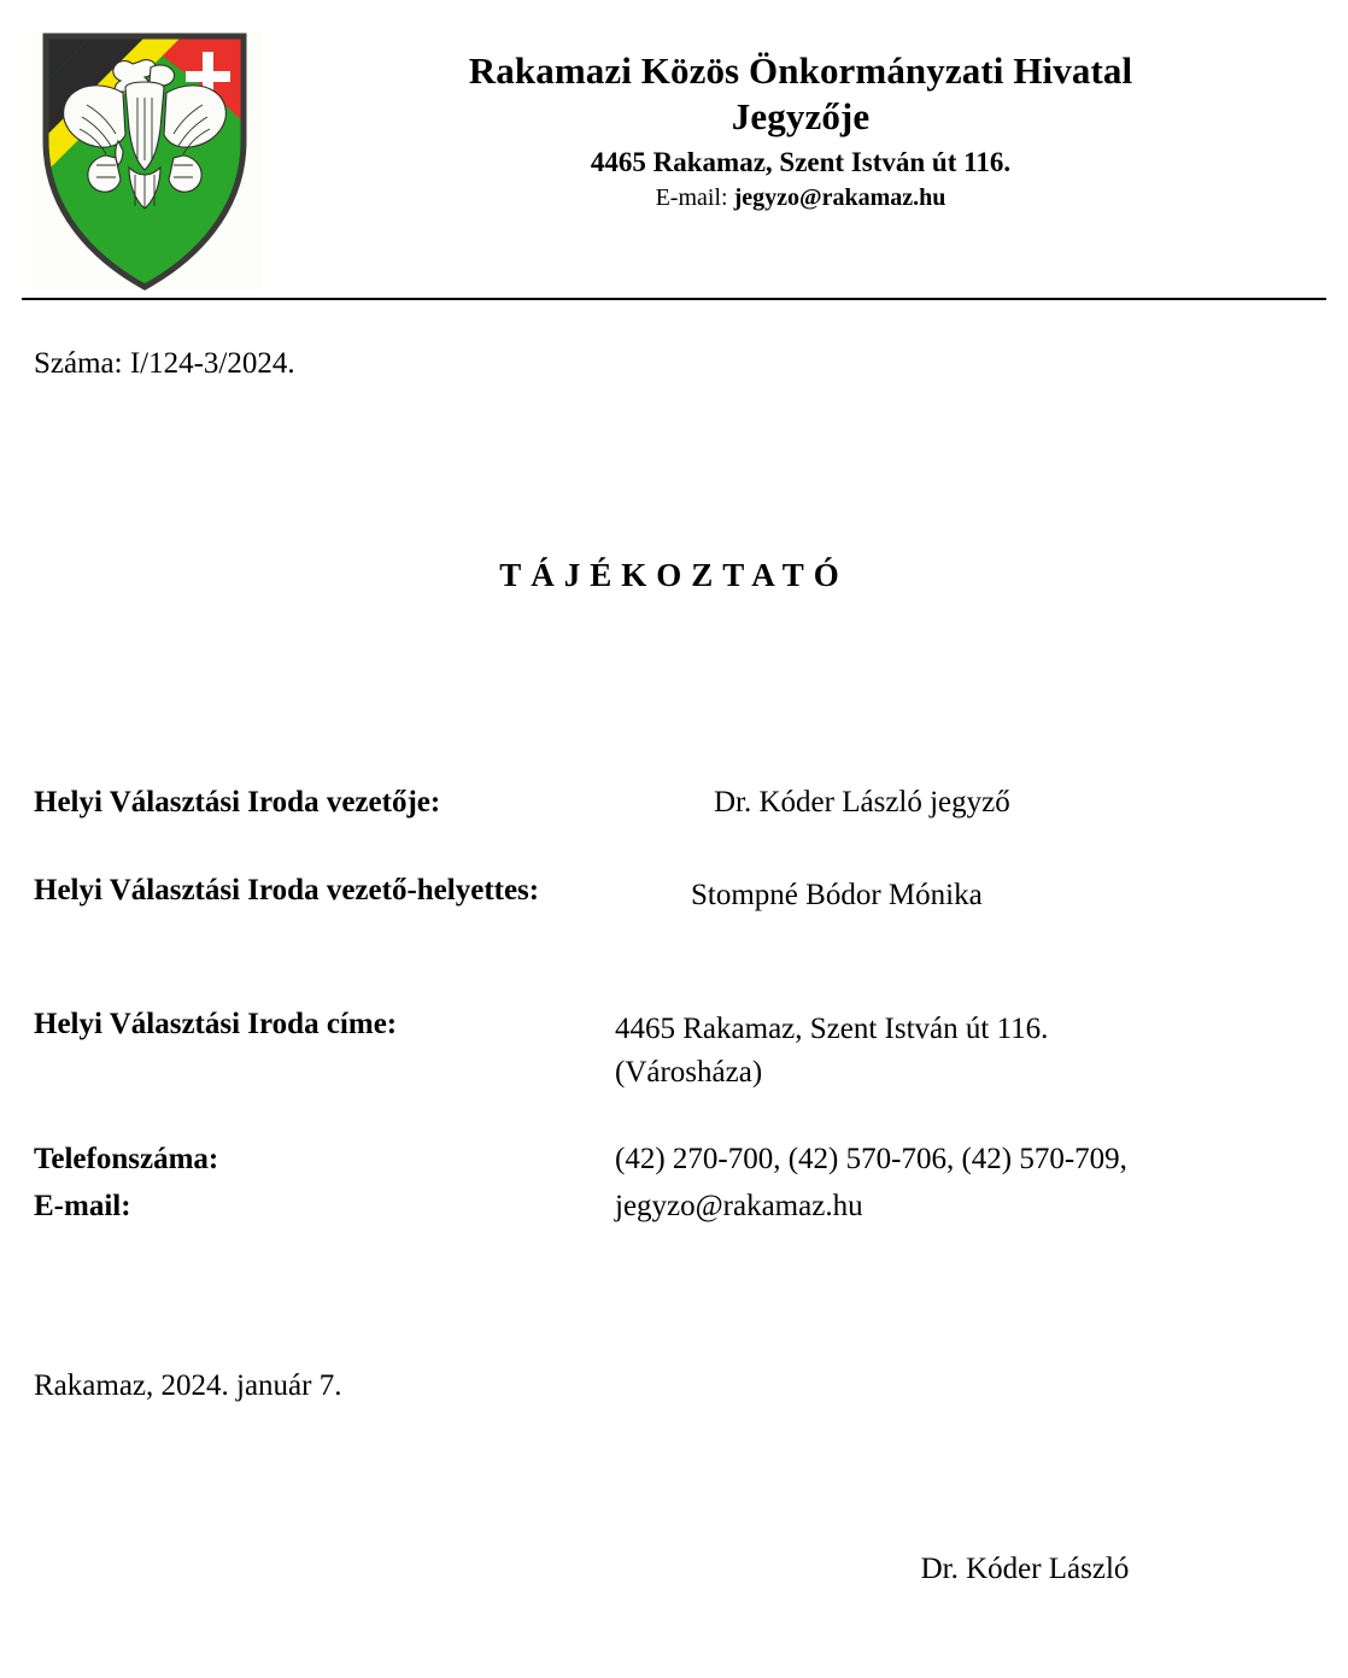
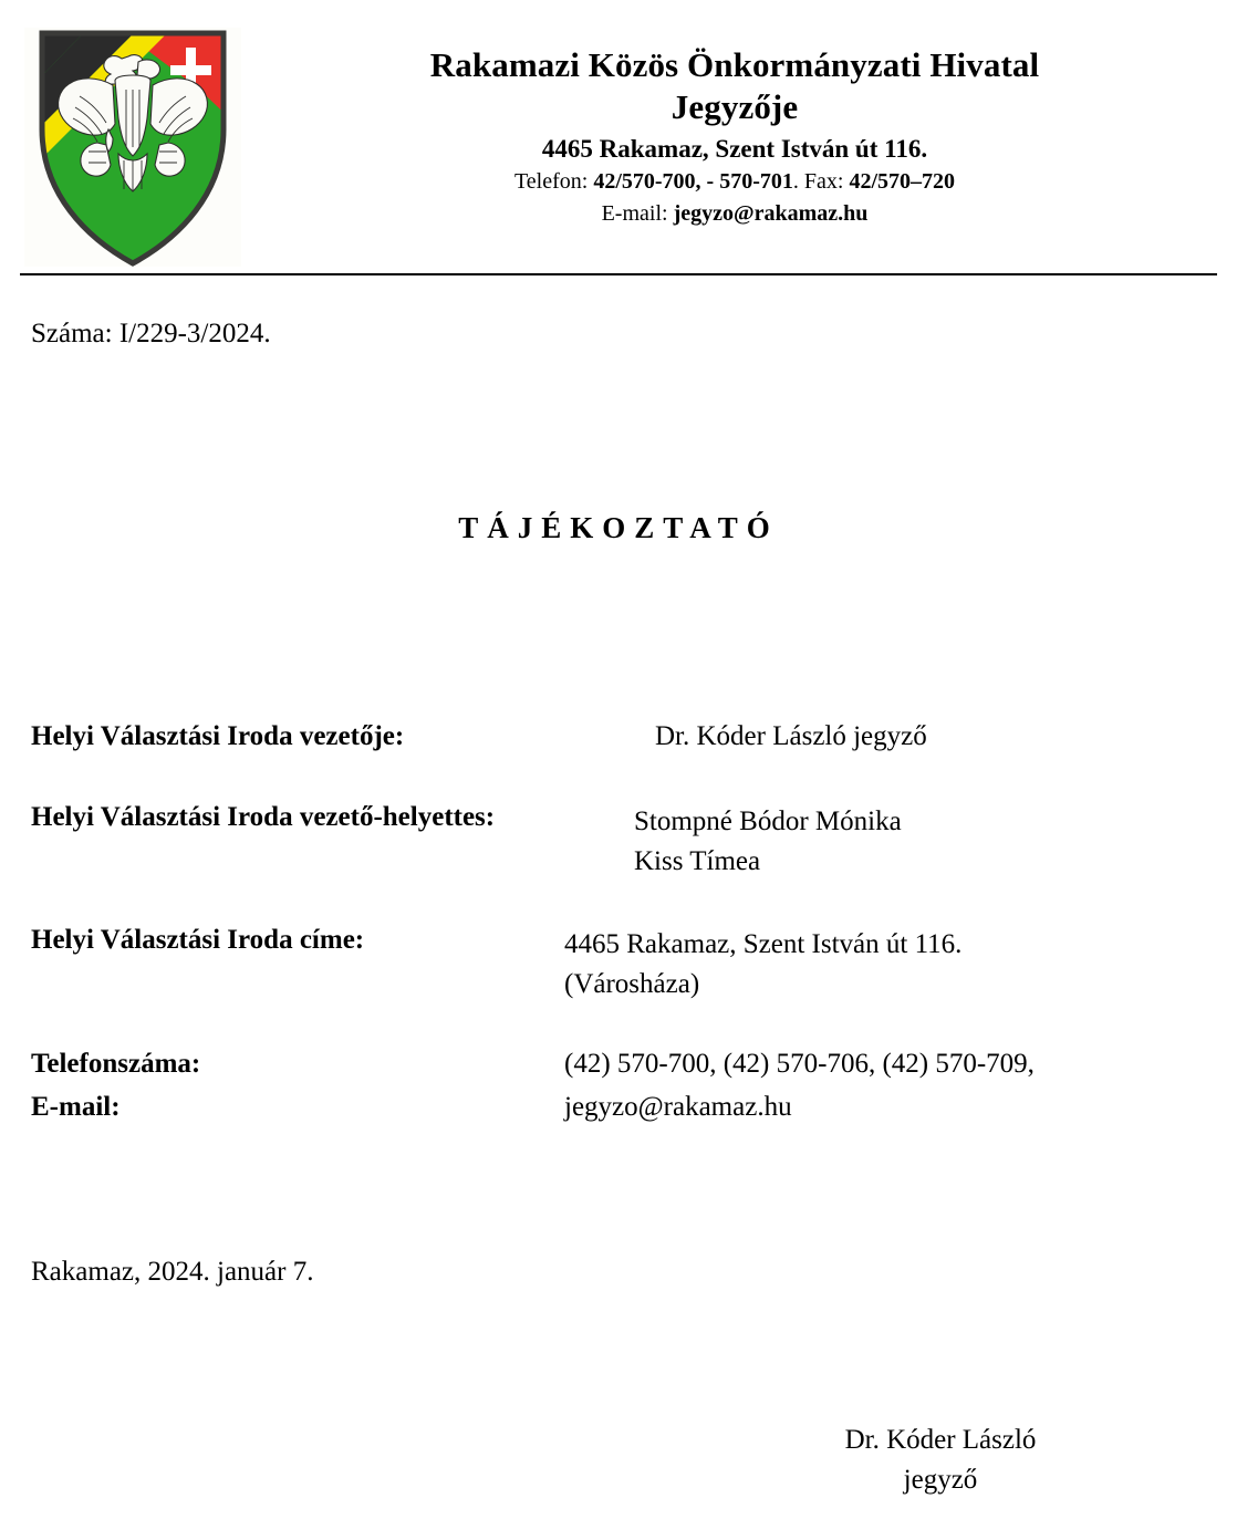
  Rakamazi Közös Önkormányzati Hivatal
  Jegyzője
  4465 Rakamaz, Szent István út 116.
+ Telefon: 42/570-700, - 570-701. Fax: 42/570–720
  E-mail: jegyzo@rakamaz.hu
- Száma: I/124-3/2024.
+ Száma: I/229-3/2024.
  TÁJÉKOZTATÓ
  Helyi Választási Iroda vezetője:
  Dr. Kóder László jegyző
  Helyi Választási Iroda vezető-helyettes:
  Stompné Bódor Mónika
+ Kiss Tímea
  Helyi Választási Iroda címe:
  4465 Rakamaz, Szent István út 116.
  (Városháza)
  Telefonszáma:
- (42) 270-700, (42) 570-706, (42) 570-709,
+ (42) 570-700, (42) 570-706, (42) 570-709,
  E-mail:
  jegyzo@rakamaz.hu
  Rakamaz, 2024. január 7.
  Dr. Kóder László
+ jegyző
